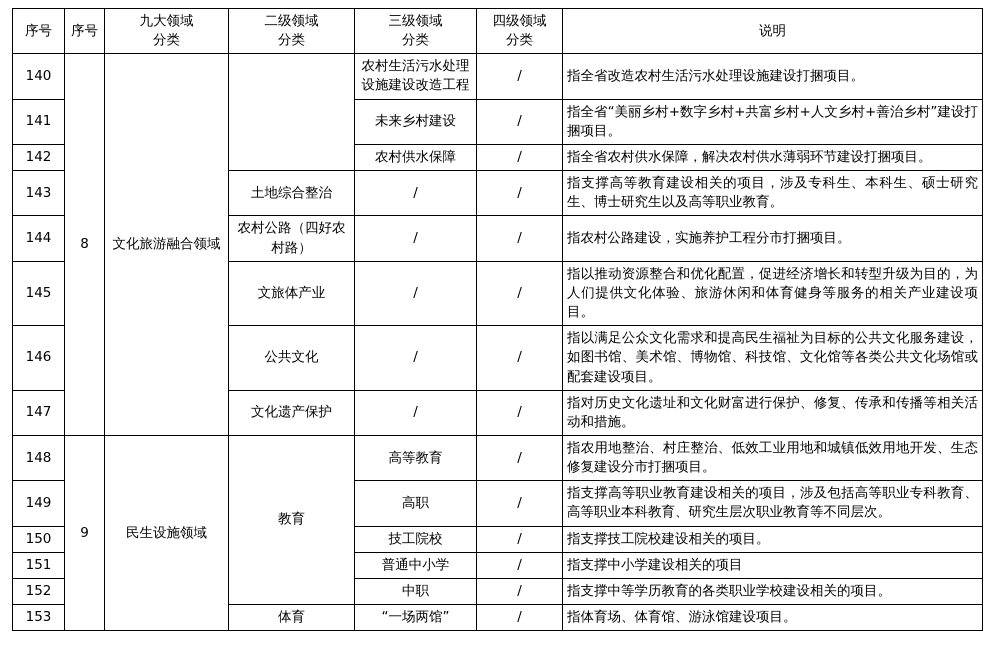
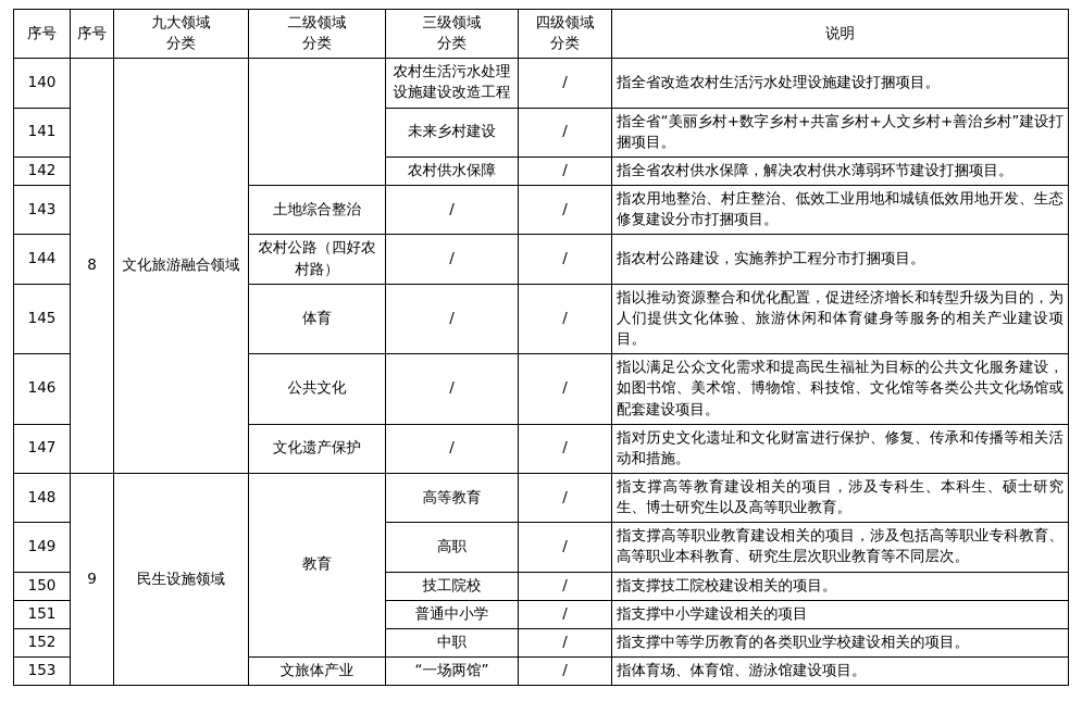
  序号	序号	九大领域 分类	二级领域 分类	三级领域 分类	四级领域 分类	说明
  140	8	文化旅游融合领域		农村生活污水处理设施建设改造工程	/	指全省改造农村生活污水处理设施建设打捆项目。
  141	未来乡村建设	/	指全省“美丽乡村+数字乡村+共富乡村+人文乡村+善治乡村”建设打捆项目。
  142	农村供水保障	/	指全省农村供水保障，解决农村供水薄弱环节建设打捆项目。
- 143	土地综合整治	/	/	指支撑高等教育建设相关的项目，涉及专科生、本科生、硕士研究生、博士研究生以及高等职业教育。
+ 143	土地综合整治	/	/	指农用地整治、村庄整治、低效工业用地和城镇低效用地开发、生态修复建设分市打捆项目。
  144	农村公路（四好农村路）	/	/	指农村公路建设，实施养护工程分市打捆项目。
- 145	文旅体产业	/	/	指以推动资源整合和优化配置，促进经济增长和转型升级为目的，为人们提供文化体验、旅游休闲和体育健身等服务的相关产业建设项目。
+ 145	体育	/	/	指以推动资源整合和优化配置，促进经济增长和转型升级为目的，为人们提供文化体验、旅游休闲和体育健身等服务的相关产业建设项目。
  146	公共文化	/	/	指以满足公众文化需求和提高民生福祉为目标的公共文化服务建设，如图书馆、美术馆、博物馆、科技馆、文化馆等各类公共文化场馆或配套建设项目。
  147	文化遗产保护	/	/	指对历史文化遗址和文化财富进行保护、修复、传承和传播等相关活动和措施。
- 148	9	民生设施领域	教育	高等教育	/	指农用地整治、村庄整治、低效工业用地和城镇低效用地开发、生态修复建设分市打捆项目。
+ 148	9	民生设施领域	教育	高等教育	/	指支撑高等教育建设相关的项目，涉及专科生、本科生、硕士研究生、博士研究生以及高等职业教育。
  149	高职	/	指支撑高等职业教育建设相关的项目，涉及包括高等职业专科教育、高等职业本科教育、研究生层次职业教育等不同层次。
  150	技工院校	/	指支撑技工院校建设相关的项目。
  151	普通中小学	/	指支撑中小学建设相关的项目
  152	中职	/	指支撑中等学历教育的各类职业学校建设相关的项目。
- 153	体育	“一场两馆”	/	指体育场、体育馆、游泳馆建设项目。
+ 153	文旅体产业	“一场两馆”	/	指体育场、体育馆、游泳馆建设项目。
